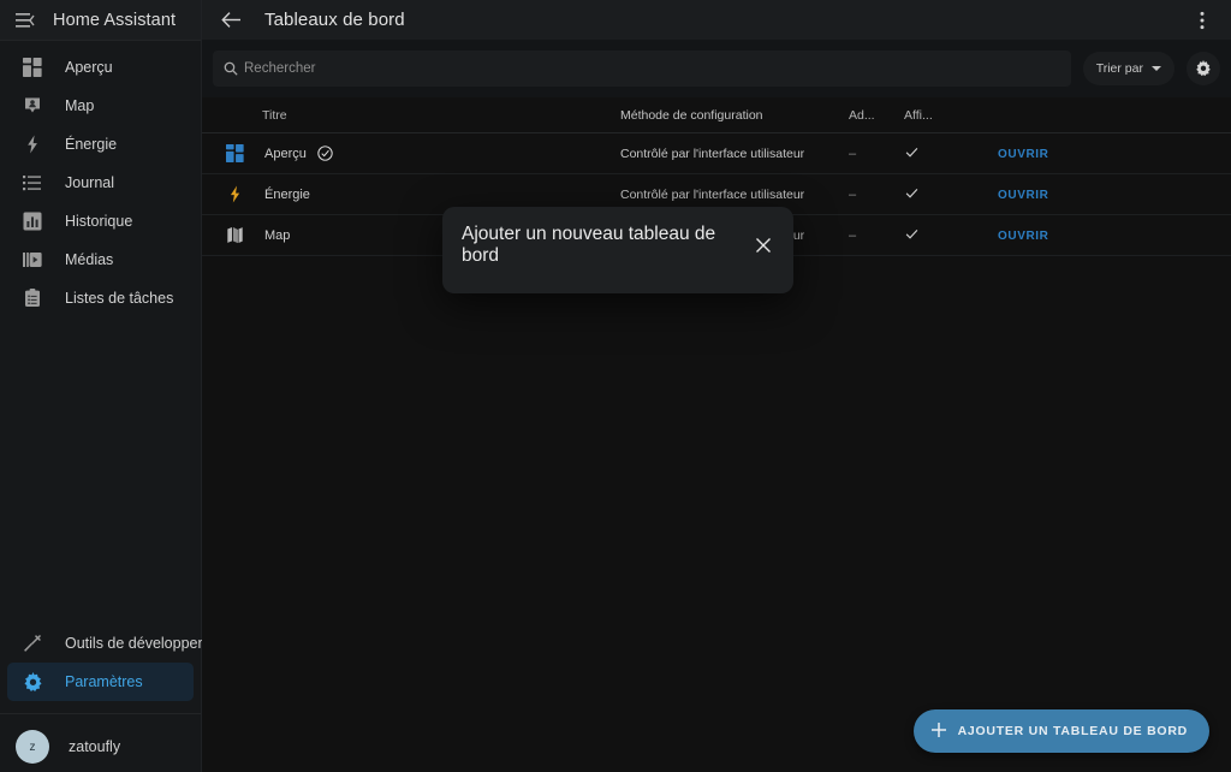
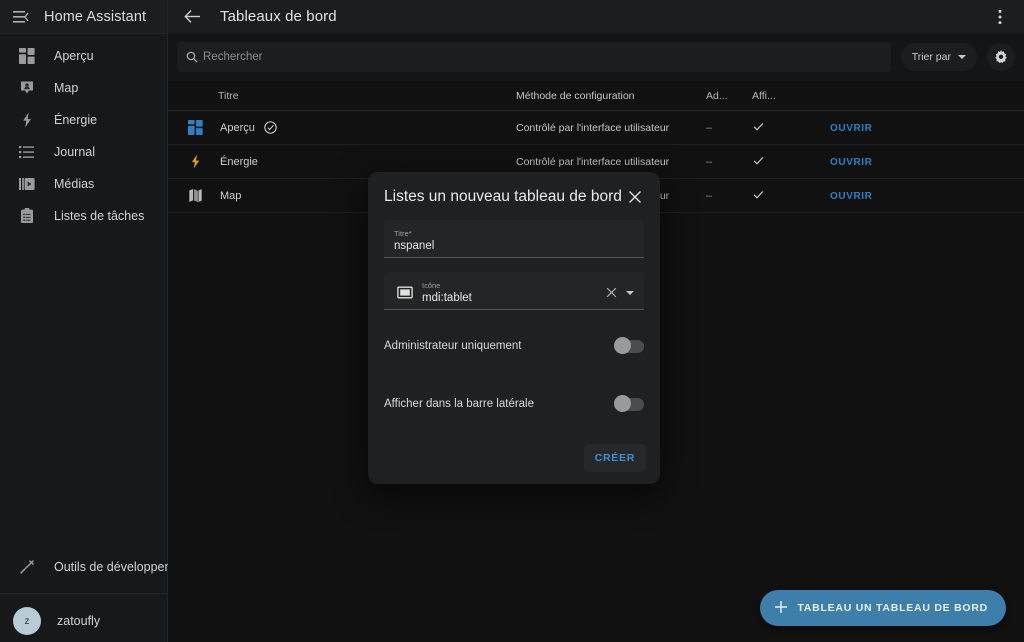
  Home Assistant
  Aperçu
  Map
  Énergie
  Journal
- Historique
  Médias
  Listes de tâches
  Outils de développe
- Paramètres
  z
  zatoufly
  Tableaux de bord
  Rechercher
  Trier par
  Titre
  Méthode de configuration
  Ad...
  Affi...
  Aperçu
  Contrôlé par l'interface utilisateur
  –
  OUVRIR
  Énergie
  Contrôlé par l'interface utilisateur
  –
  OUVRIR
  Map
  –
  OUVRIR
- AJOUTER UN TABLEAU DE BORD
+ TABLEAU UN TABLEAU DE BORD
- Ajouter un nouveau tableau de bord
+ Listes un nouveau tableau de bord
+ Titre*
+ nspanel
+ Icône
+ mdi:tablet
+ Administrateur uniquement
+ Afficher dans la barre latérale
+ CRÉER
